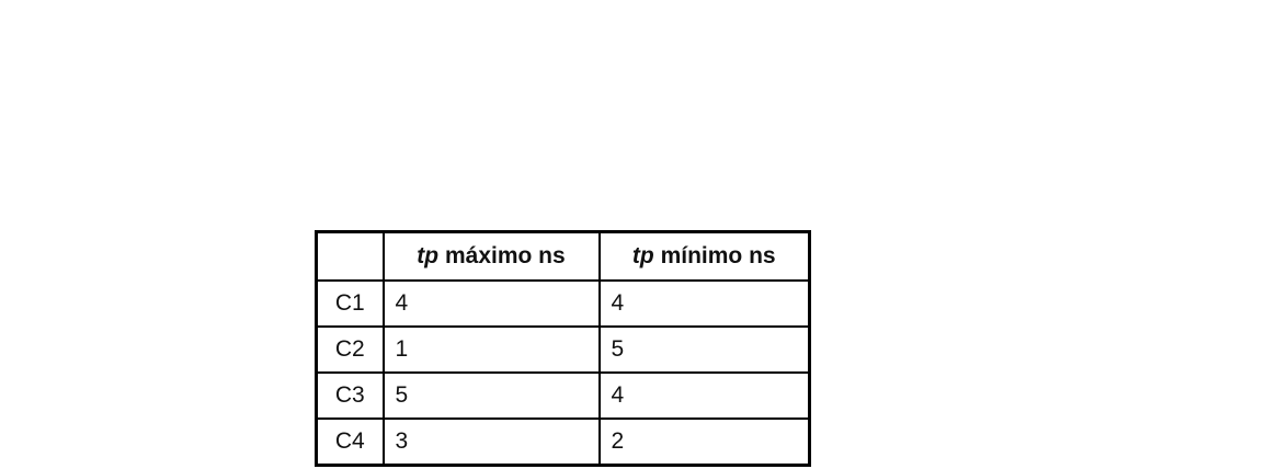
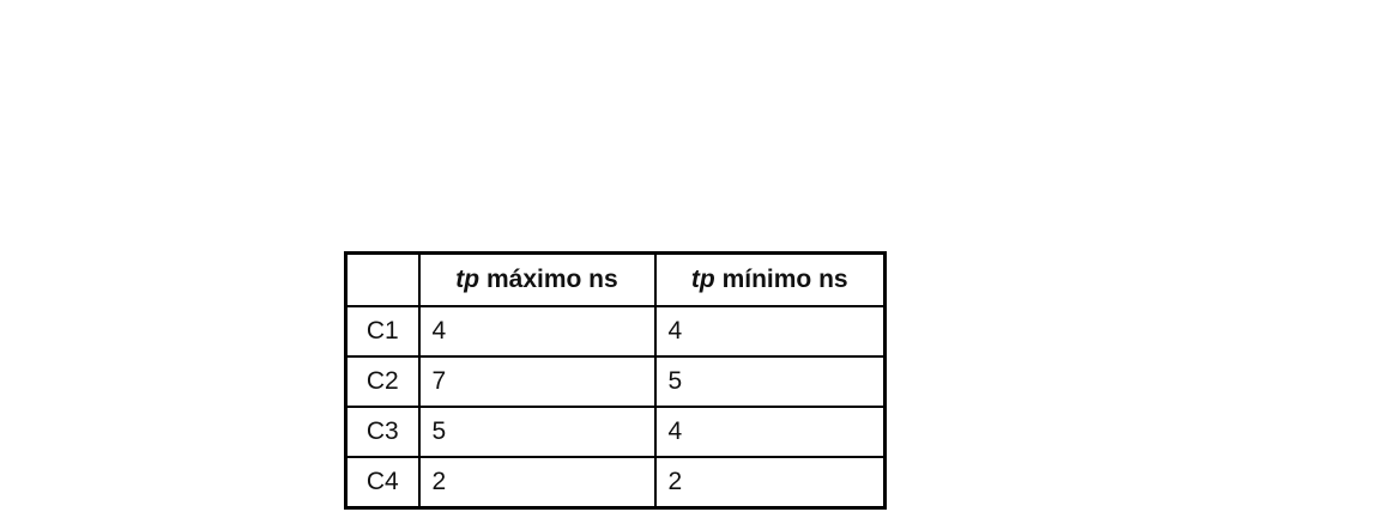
  	tp máximo ns	tp mínimo ns
  C1	4	4
- C2	1	5
+ C2	7	5
  C3	5	4
- C4	3	2
+ C4	2	2
